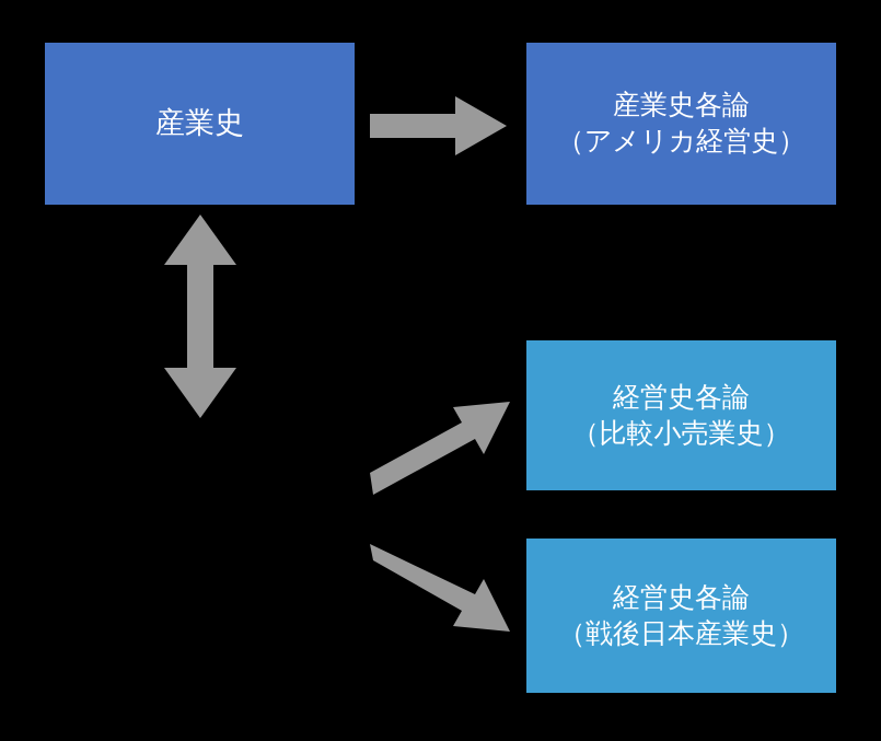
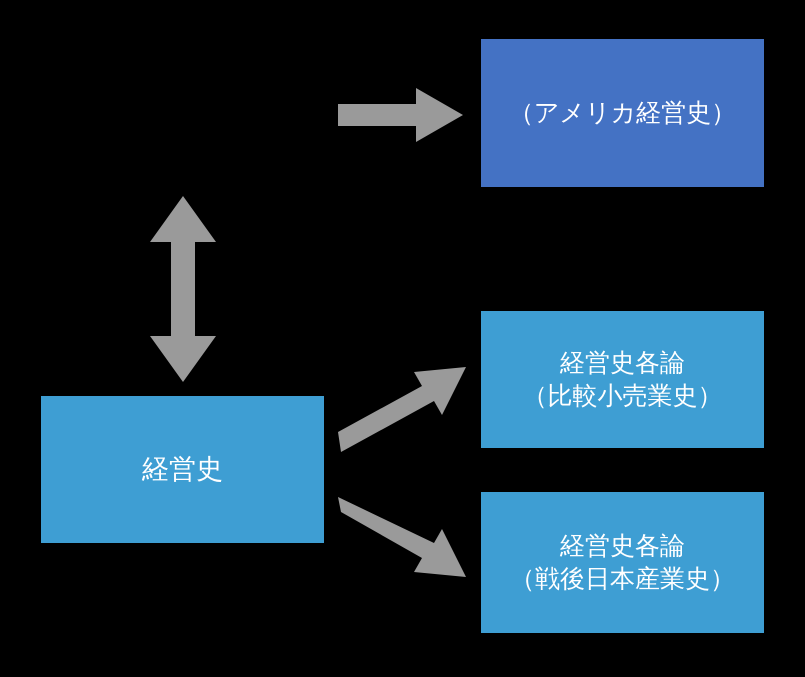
- 産業史
- 産業史各論
  （アメリカ経営史）
+ 経営史
  経営史各論
  （比較小売業史）
  経営史各論
  （戦後日本産業史）
